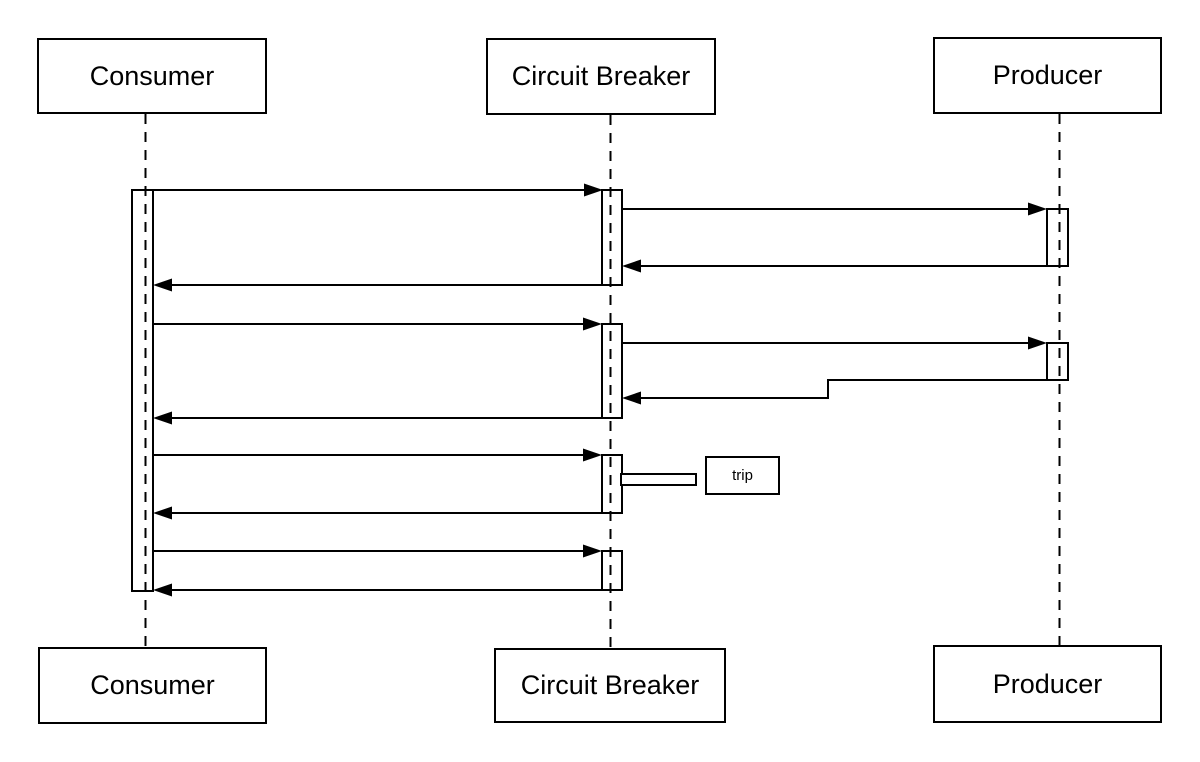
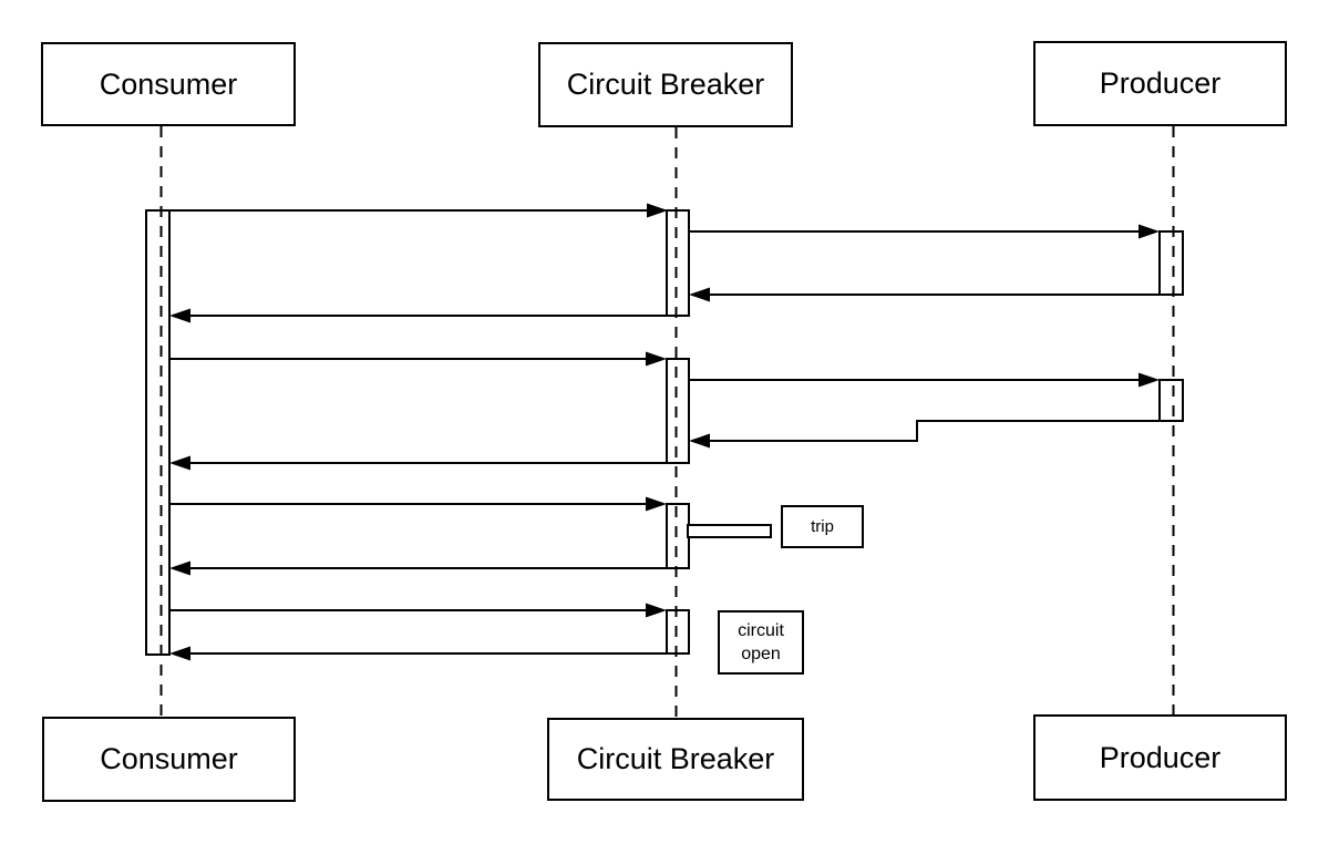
  Consumer
  Circuit Breaker
  Producer
  Consumer
  Circuit Breaker
  Producer
  trip
+ circuit open
